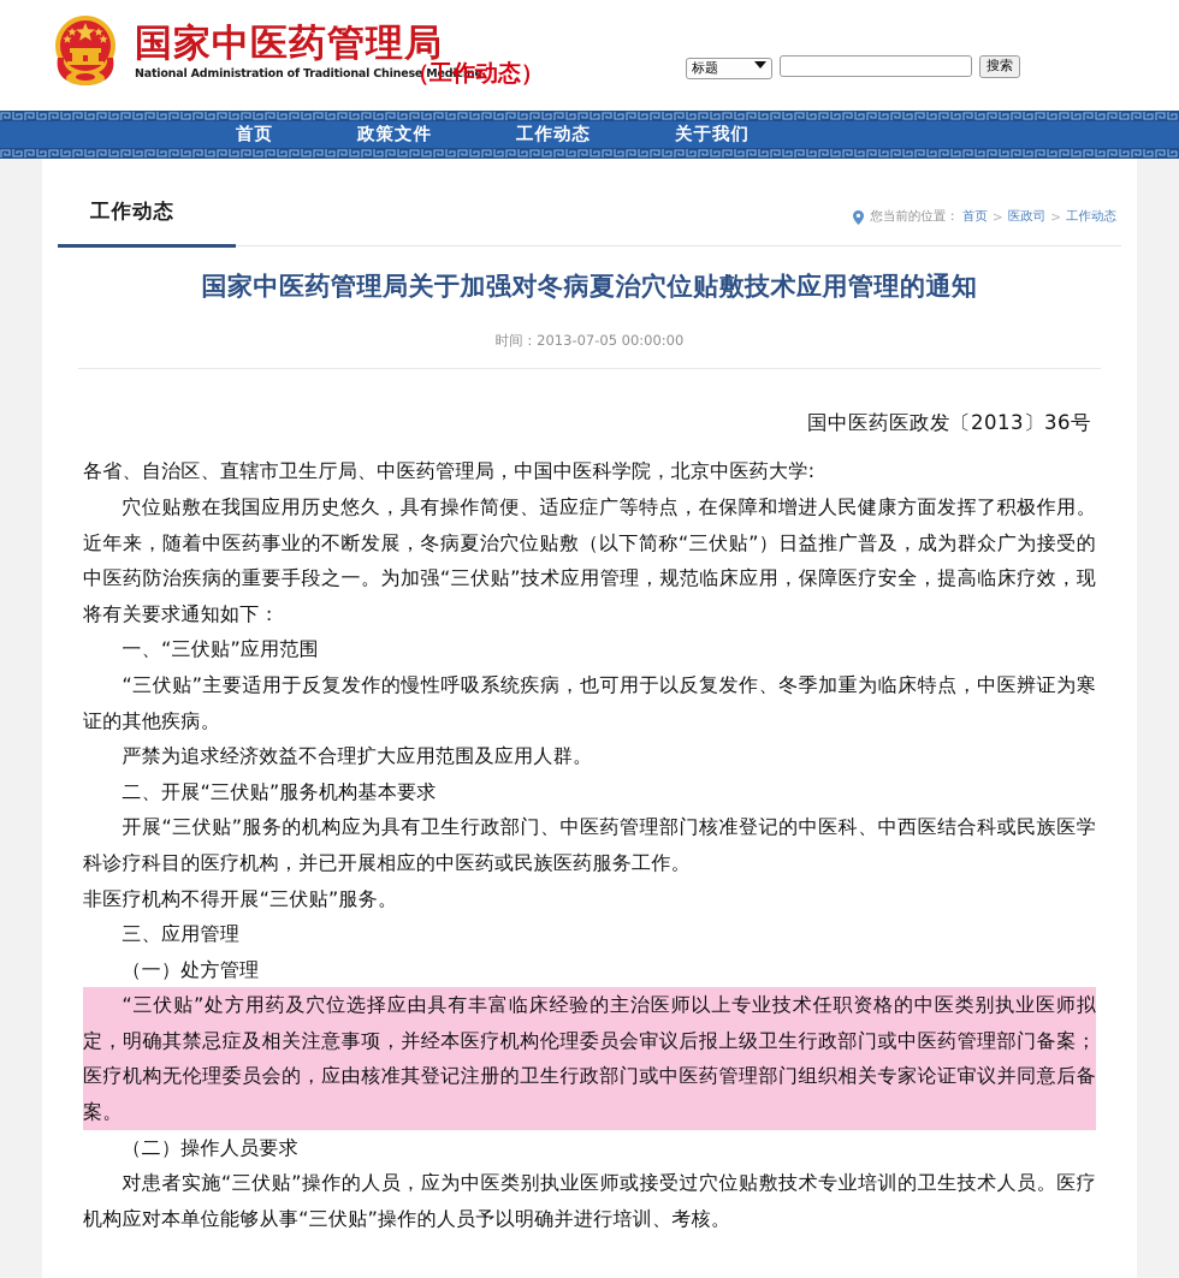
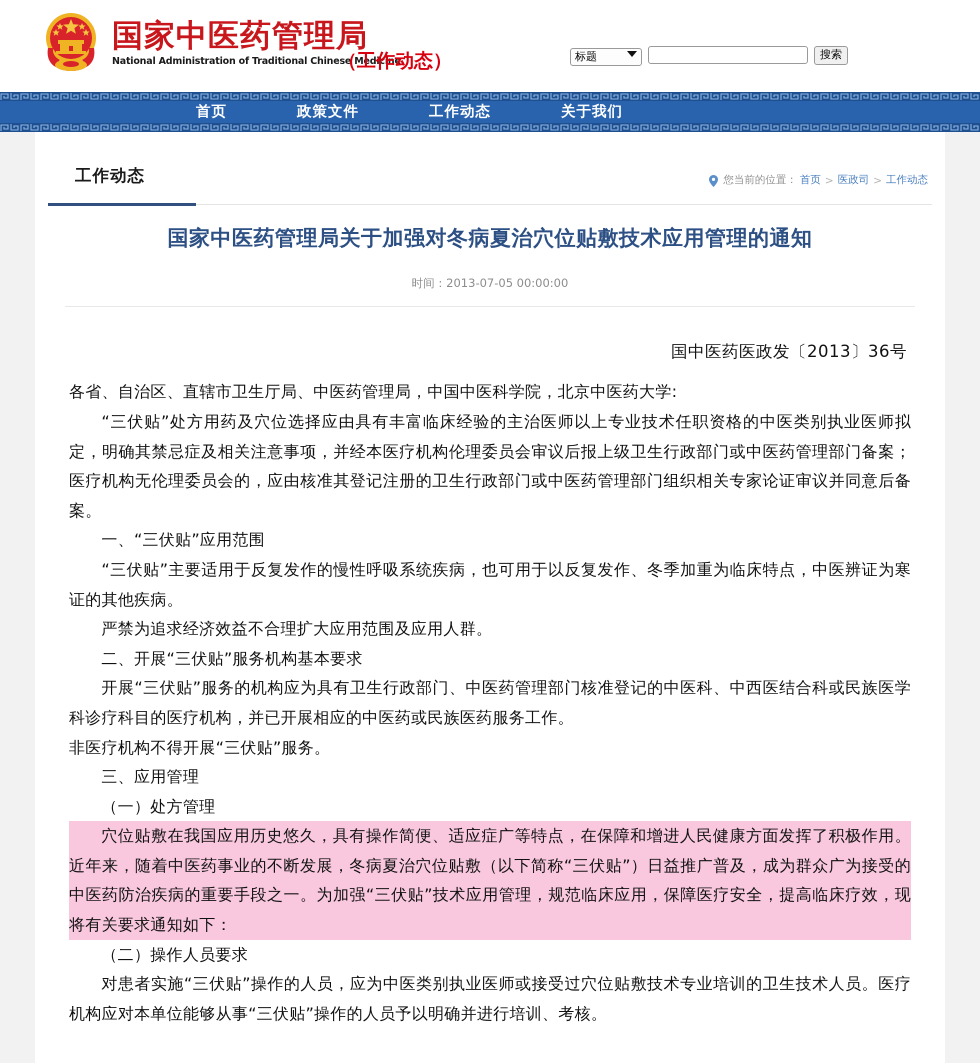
  国家中医药管理局
  National Administration of Traditional Chinese Medicine
  （工作动态）
  标题
  搜索
  首页
  政策文件
  工作动态
  关于我们
  工作动态
  您当前的位置：
  首页
  >
  医政司
  >
  工作动态
  国家中医药管理局关于加强对冬病夏治穴位贴敷技术应用管理的通知
  时间：2013-07-05 00:00:00
  国中医药医政发〔2013〕36号
  各省、自治区、直辖市卫生厅局、中医药管理局，中国中医科学院，北京中医药大学:
- 穴位贴敷在我国应用历史悠久，具有操作简便、适应症广等特点，在保障和增进人民健康方面发挥了积极作用。近年来，随着中医药事业的不断发展，冬病夏治穴位贴敷（以下简称“三伏贴”）日益推广普及，成为群众广为接受的中医药防治疾病的重要手段之一。为加强“三伏贴”技术应用管理，规范临床应用，保障医疗安全，提高临床疗效，现将有关要求通知如下：
+ “三伏贴”处方用药及穴位选择应由具有丰富临床经验的主治医师以上专业技术任职资格的中医类别执业医师拟定，明确其禁忌症及相关注意事项，并经本医疗机构伦理委员会审议后报上级卫生行政部门或中医药管理部门备案；医疗机构无伦理委员会的，应由核准其登记注册的卫生行政部门或中医药管理部门组织相关专家论证审议并同意后备案。
  一、“三伏贴”应用范围
  “三伏贴”主要适用于反复发作的慢性呼吸系统疾病，也可用于以反复发作、冬季加重为临床特点，中医辨证为寒证的其他疾病。
  严禁为追求经济效益不合理扩大应用范围及应用人群。
  二、开展“三伏贴”服务机构基本要求
  开展“三伏贴”服务的机构应为具有卫生行政部门、中医药管理部门核准登记的中医科、中西医结合科或民族医学科诊疗科目的医疗机构，并已开展相应的中医药或民族医药服务工作。
  非医疗机构不得开展“三伏贴”服务。
  三、应用管理
  （一）处方管理
- “三伏贴”处方用药及穴位选择应由具有丰富临床经验的主治医师以上专业技术任职资格的中医类别执业医师拟定，明确其禁忌症及相关注意事项，并经本医疗机构伦理委员会审议后报上级卫生行政部门或中医药管理部门备案；医疗机构无伦理委员会的，应由核准其登记注册的卫生行政部门或中医药管理部门组织相关专家论证审议并同意后备案。
+ 穴位贴敷在我国应用历史悠久，具有操作简便、适应症广等特点，在保障和增进人民健康方面发挥了积极作用。近年来，随着中医药事业的不断发展，冬病夏治穴位贴敷（以下简称“三伏贴”）日益推广普及，成为群众广为接受的中医药防治疾病的重要手段之一。为加强“三伏贴”技术应用管理，规范临床应用，保障医疗安全，提高临床疗效，现将有关要求通知如下：
  （二）操作人员要求
  对患者实施“三伏贴”操作的人员，应为中医类别执业医师或接受过穴位贴敷技术专业培训的卫生技术人员。医疗机构应对本单位能够从事“三伏贴”操作的人员予以明确并进行培训、考核。
